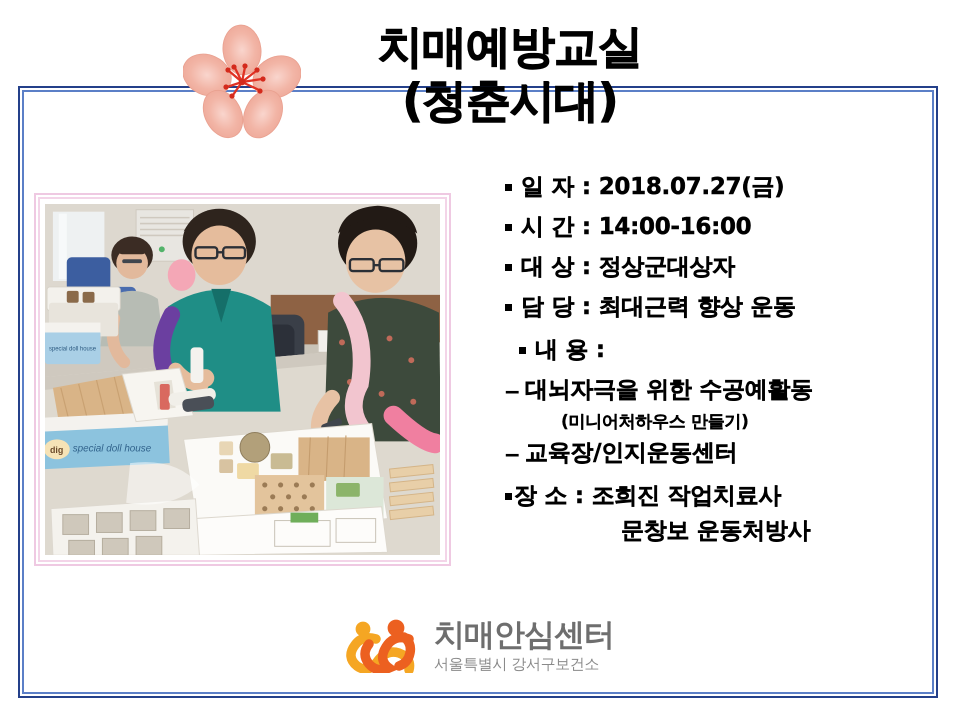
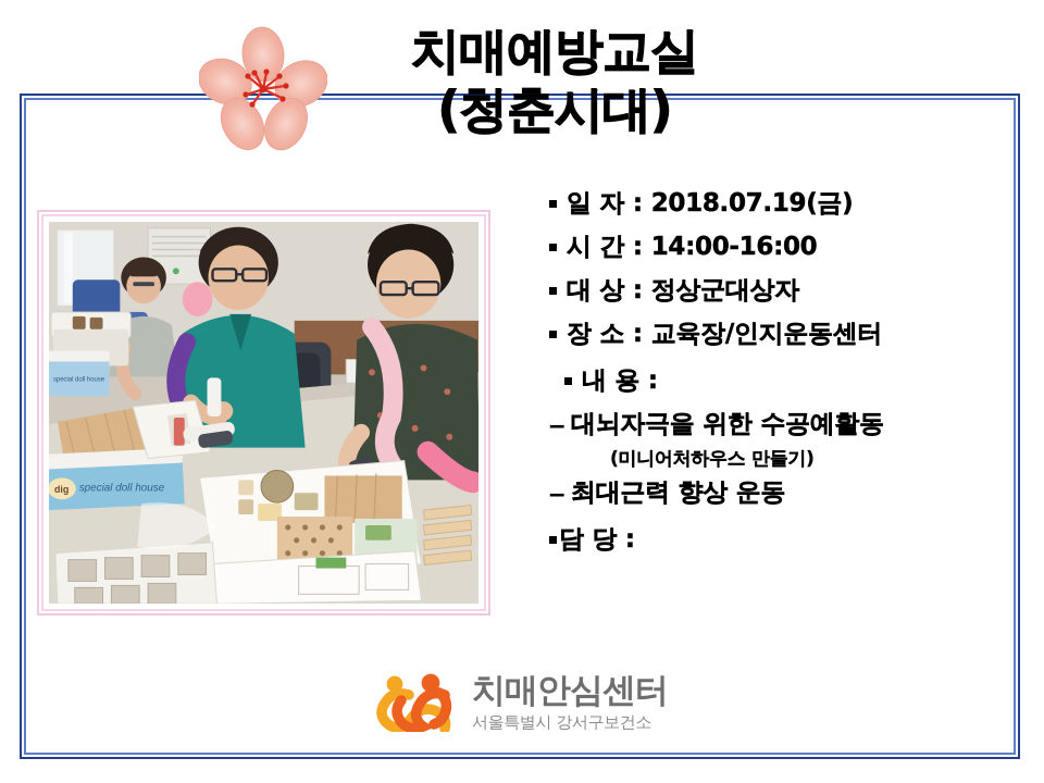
  치매예방교실
  (청춘시대)
  special doll house
  dig
  일 자 :
- 2018.07.27(금)
+ 2018.07.19(금)
  시 간 :
  14:00-16:00
  대 상 :
  정상군대상자
- 담 당 :
+ 장 소 :
- 최대근력 향상 운동
+ 교육장/인지운동센터
  내 용 :
  –
  대뇌자극을 위한 수공예활동
  (미니어처하우스 만들기)
  –
- 교육장/인지운동센터
+ 최대근력 향상 운동
- 장 소 :
+ 담 당 :
- 조희진 작업치료사
- 문창보 운동처방사
  치매안심센터
  서울특별시 강서구보건소
